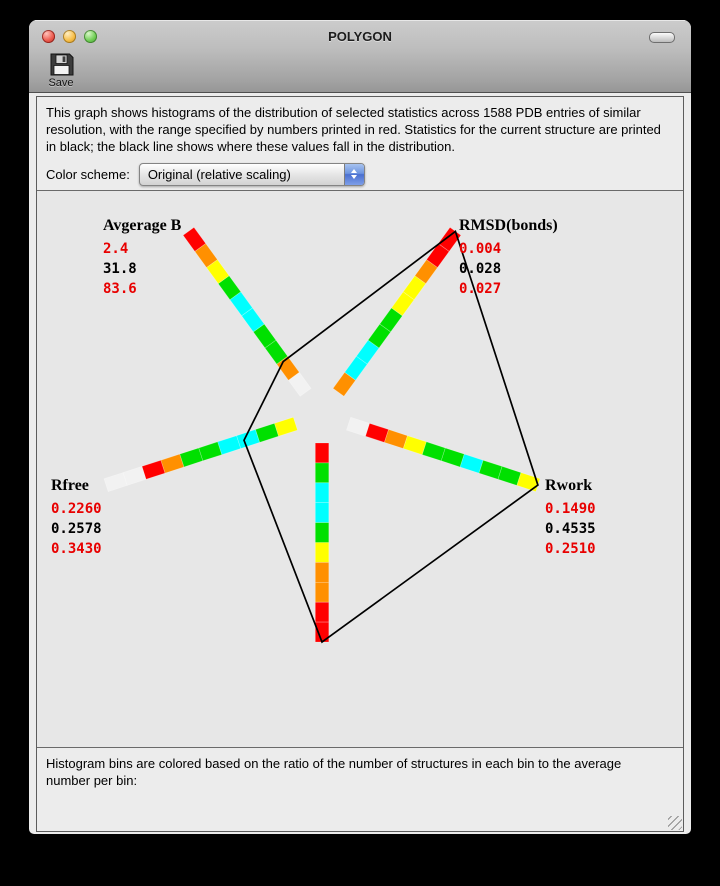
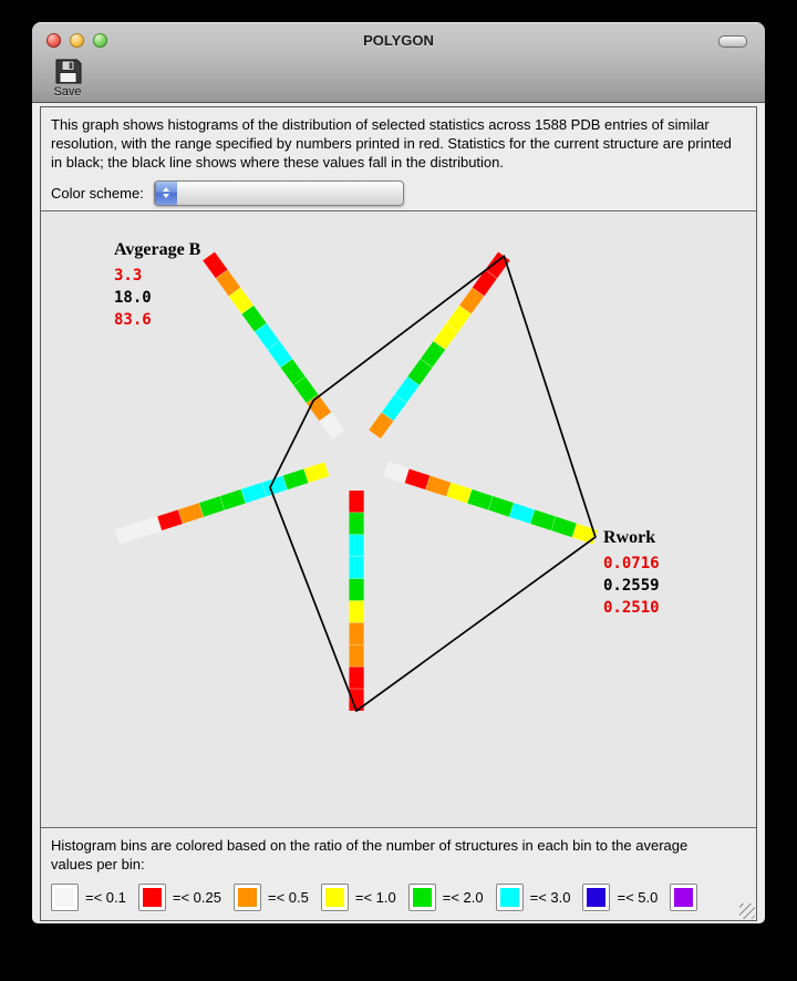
  POLYGON
  Save
  This graph shows histograms of the distribution of selected statistics across 1588 PDB entries of similar resolution, with the range specified by numbers printed in red. Statistics for the current structure are printed in black; the black line shows where these values fall in the distribution.
  Color scheme:
- Original (relative scaling)
  Avgerage B
- 2.4
+ 3.3
- 31.8
+ 18.0
  83.6
- RMSD(bonds)
- 0.004
- 0.028
- 0.027
  Rwork
- 0.1490
+ 0.0716
- 0.4535
+ 0.2559
  0.2510
- Rfree
- 0.2260
- 0.2578
- 0.3430
- Histogram bins are colored based on the ratio of the number of structures in each bin to the average number per bin:
+ Histogram bins are colored based on the ratio of the number of structures in each bin to the average values per bin:
+ =< 0.1
+ =< 0.25
+ =< 0.5
+ =< 1.0
+ =< 2.0
+ =< 3.0
+ =< 5.0
